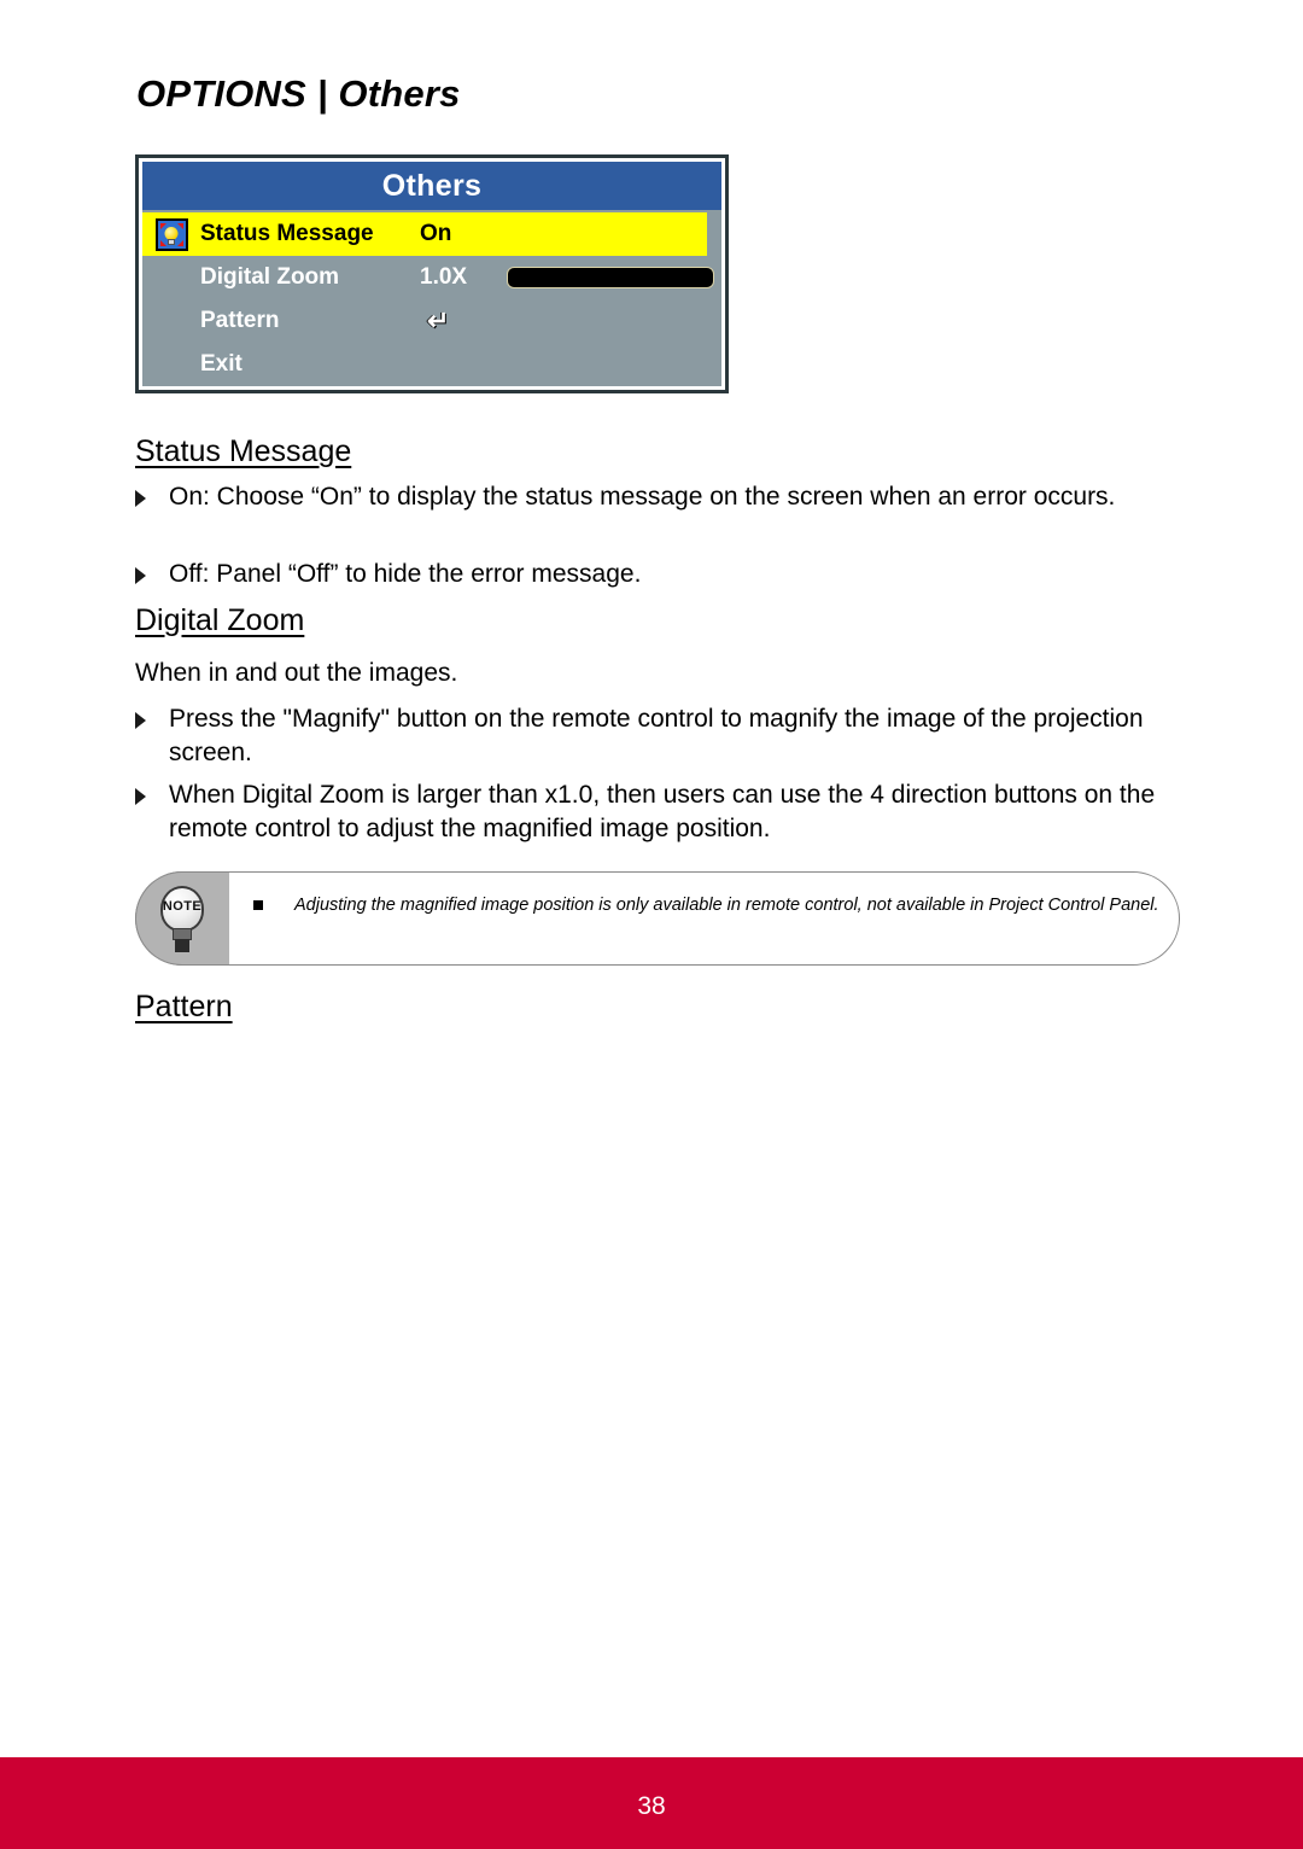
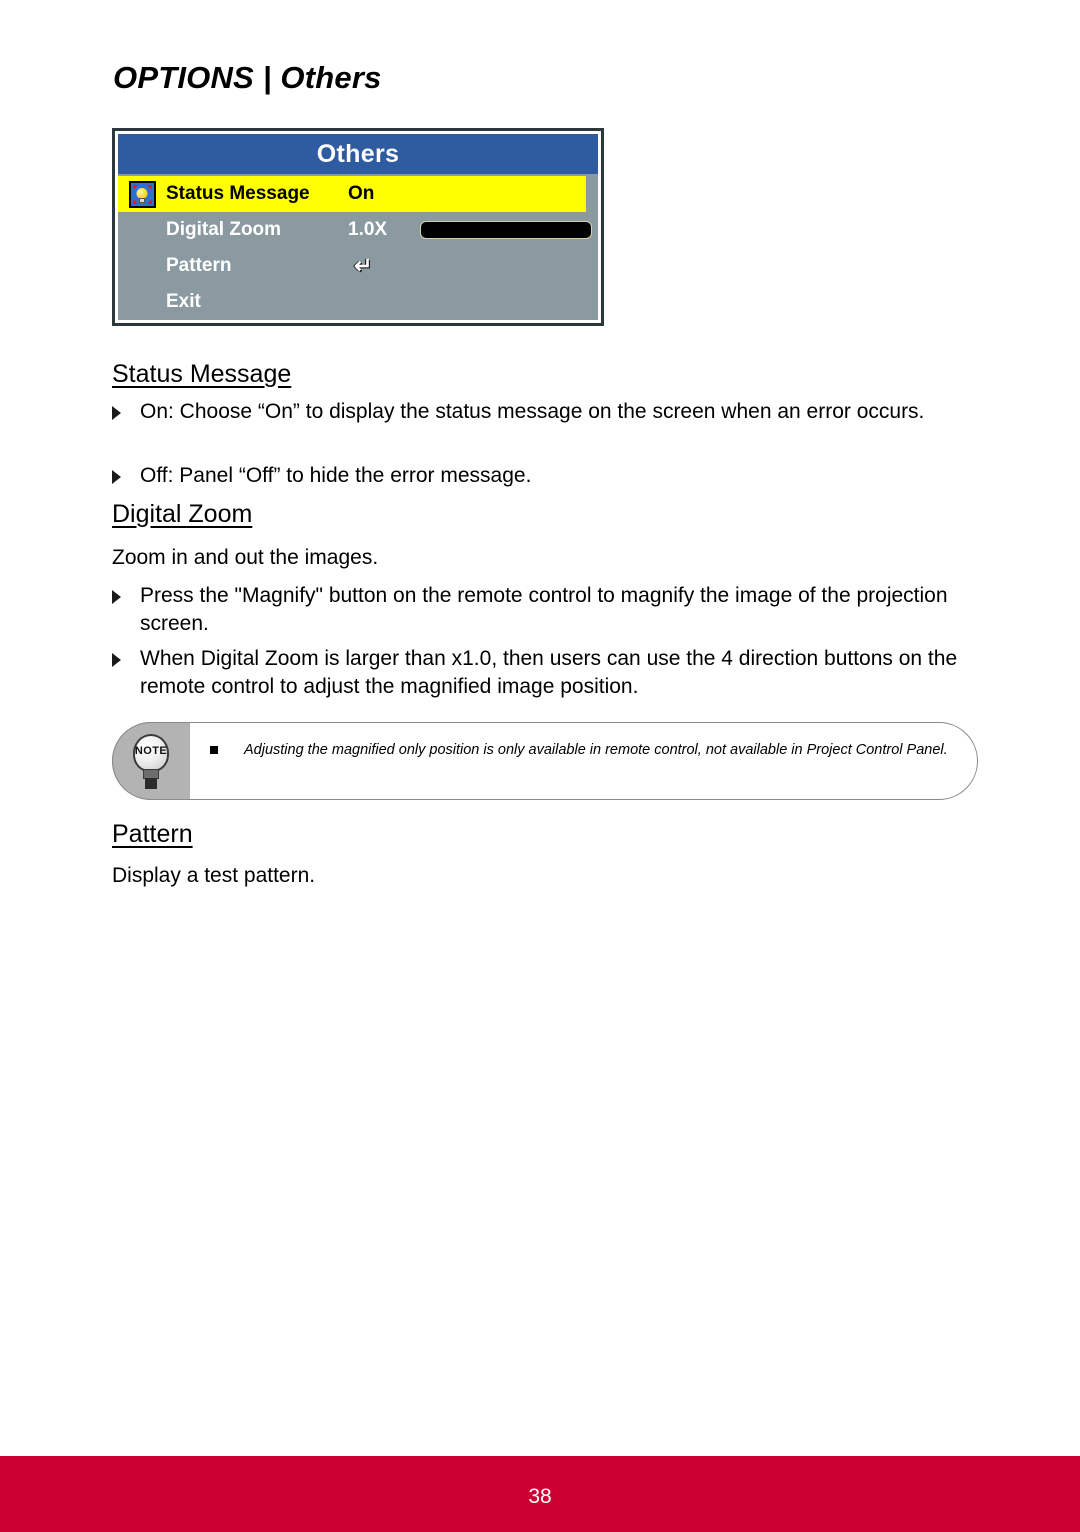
  OPTIONS | Others
  Others
  Status Message
  On
  Digital Zoom
  1.0X
  Pattern
  ↵
  Exit
  Status Message
  On: Choose “On” to display the status message on the screen when an error occurs.
  Off: Panel “Off” to hide the error message.
  Digital Zoom
- When in and out the images.
+ Zoom in and out the images.
  Press the "Magnify" button on the remote control to magnify the image of the projection screen.
  When Digital Zoom is larger than x1.0, then users can use the 4 direction buttons on the remote control to adjust the magnified image position.
  NOTE
- Adjusting the magnified image position is only available in remote control, not available in Project Control Panel.
+ Adjusting the magnified only position is only available in remote control, not available in Project Control Panel.
  Pattern
+ Display a test pattern.
  38
